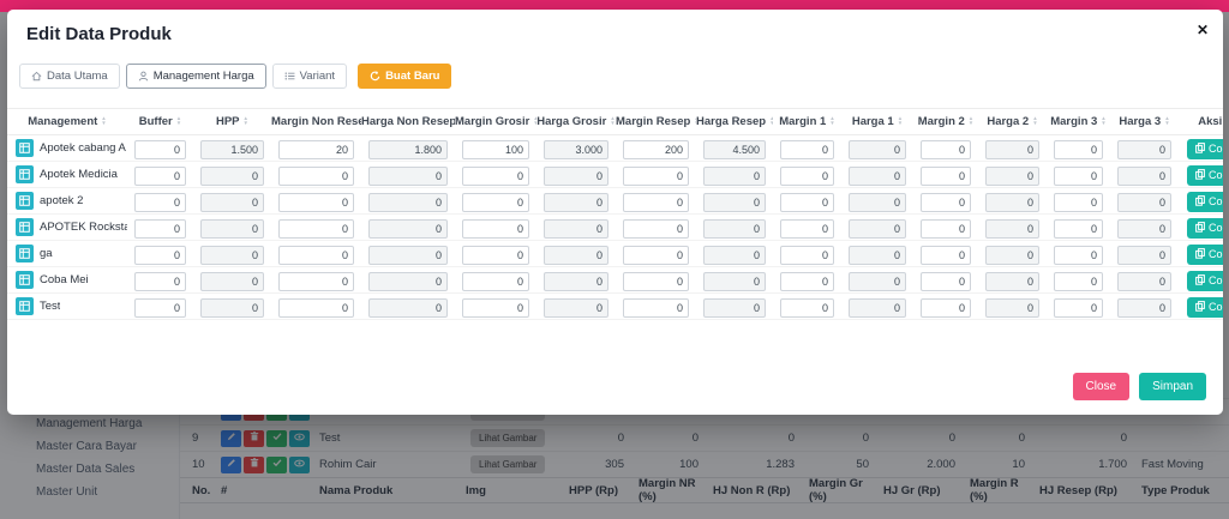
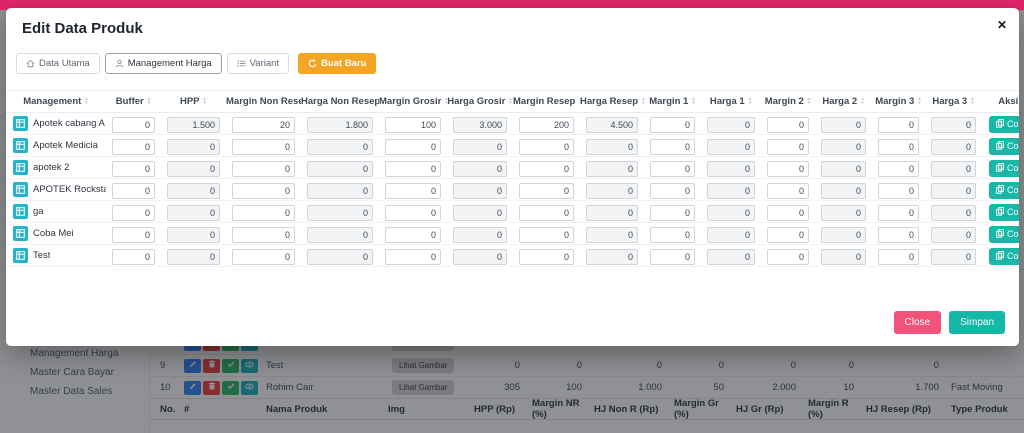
  Management Harga
  Master Cara Bayar
  Master Data Sales
- Master Unit
  9
  Test
  Lihat Gambar
  0
  0
  0
  0
  0
  0
  0
  10
  Rohim Cair
  Lihat Gambar
  305
  100
- 1.283
+ 1.000
  50
  2.000
  10
  1.700
  Fast Moving
  No.
  #
  Nama Produk
  Img
  HPP (Rp)
  Margin NR (%)
  HJ Non R (Rp)
  Margin Gr (%)
  HJ Gr (Rp)
  Margin R (%)
  HJ Resep (Rp)
  Type Produk
  Edit Data Produk
  ✕
  Data Utama
  Management Harga
  Variant
  Buat Baru
  Management	Buffer	HPP	Margin Non Rese	Harga Non Resep	Margin Grosir	Harga Grosir	Margin Resep	Harga Resep	Margin 1	Harga 1	Margin 2	Harga 2	Margin 3	Harga 3	Aksi
  Apotek cabang A	0	1.500	20	1.800	100	3.000	200	4.500	0	0	0	0	0	0	Co
  Apotek Medicia	0	0	0	0	0	0	0	0	0	0	0	0	0	0	Co
  apotek 2	0	0	0	0	0	0	0	0	0	0	0	0	0	0	Co
  APOTEK Rocksta	0	0	0	0	0	0	0	0	0	0	0	0	0	0	Co
  ga	0	0	0	0	0	0	0	0	0	0	0	0	0	0	Co
  Coba Mei	0	0	0	0	0	0	0	0	0	0	0	0	0	0	Co
  Test	0	0	0	0	0	0	0	0	0	0	0	0	0	0	Co
  Close
  Simpan
